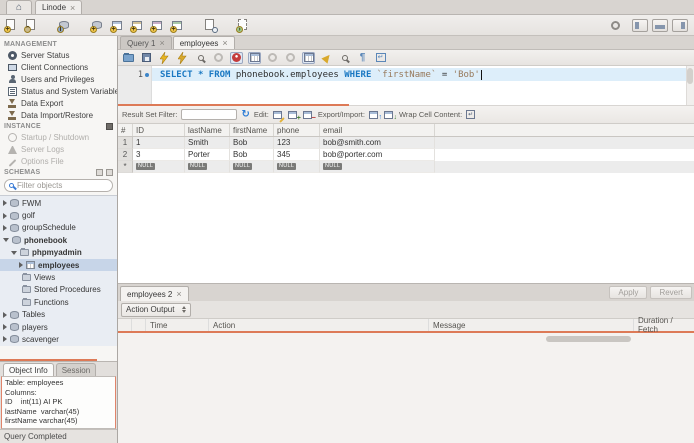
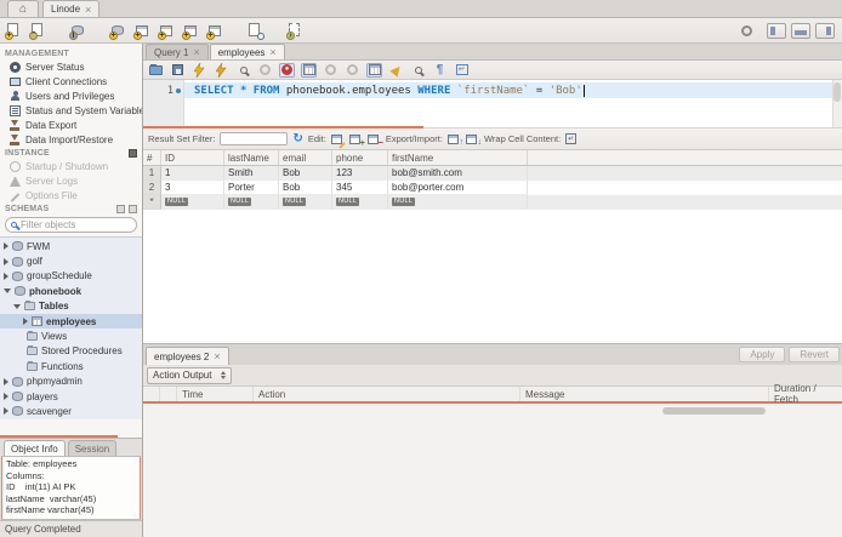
  ⌂
  Linode
  ×
  Server Status
  Client Connections
  Users and Privileges
  Status and System Variable
  Data Export
  Data Import/Restore
  Startup / Shutdown
  Server Logs
  Options File
  Filter objects
  FWM
  golf
  groupSchedule
  phonebook
- phpmyadmin
+ Tables
  employees
  Views
  Stored Procedures
  Functions
- Tables
+ phpmyadmin
  players
  scavenger
  Object Info
  Session
  Table: employees
  Columns:
  ID int(11) AI PK
  lastName varchar(45)
  firstName varchar(45)
  Query Completed
  Query 1
  ×
  employees
  ×
  ¶
  1
  SELECT
  *
  FROM
  phonebook.employees
  WHERE
  `firstName`
  =
  'Bob'
  Result Set Filter:
  ↻
  Edit:
  −
  Export/Import:
  Wrap Cell Content:
  #
  ID
  lastName
- firstName
+ email
  phone
- email
+ firstName
  1
  1
  Smith
  Bob
  123
  bob@smith.com
  2
  3
  Porter
  Bob
  345
  bob@porter.com
  *
  employees 2
  ×
  Apply
  Revert
  Action Output
  Time
  Action
  Message
  Duration / Fetch
